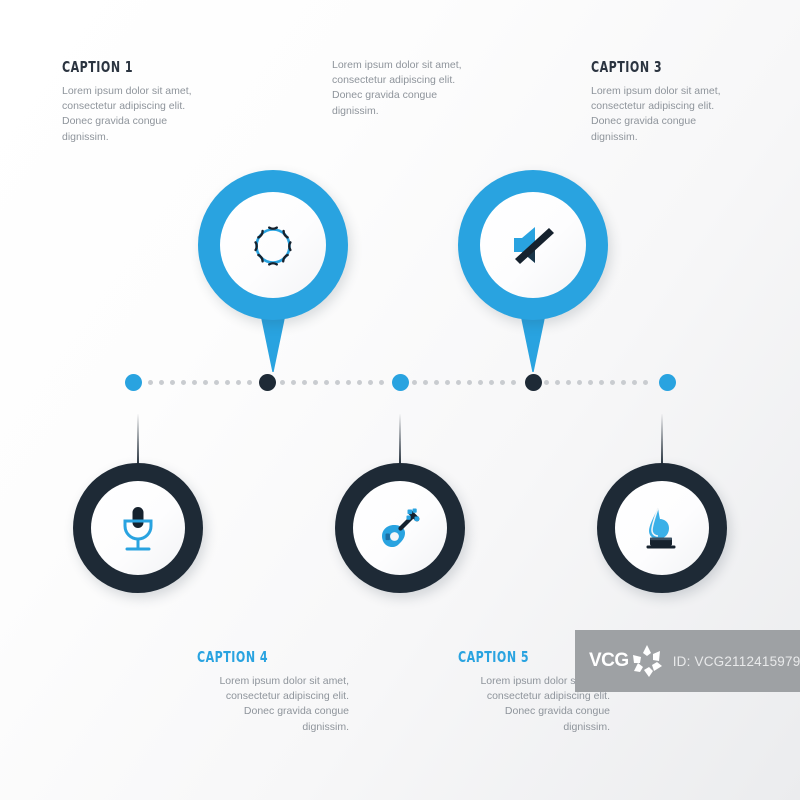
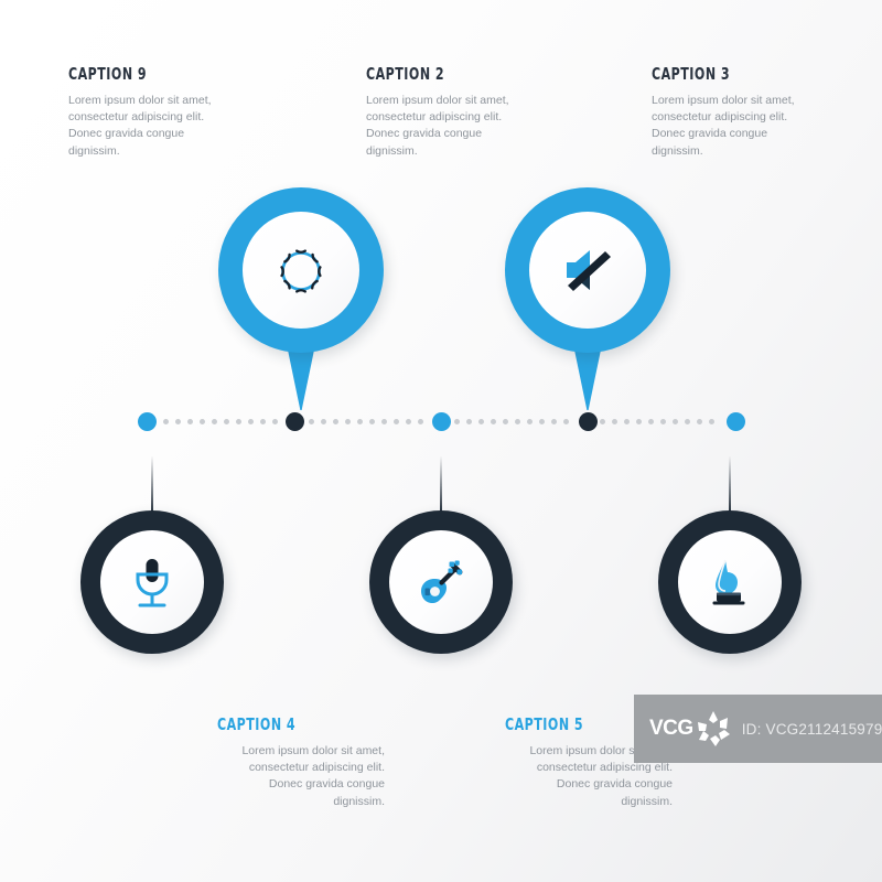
- CAPTION 1
+ CAPTION 9
  Lorem ipsum dolor sit amet, consectetur adipiscing elit. Donec gravida congue dignissim.
+ CAPTION 2
  Lorem ipsum dolor sit amet, consectetur adipiscing elit. Donec gravida congue dignissim.
  CAPTION 3
  Lorem ipsum dolor sit amet, consectetur adipiscing elit. Donec gravida congue dignissim.
  CAPTION 4
  Lorem ipsum dolor sit amet, consectetur adipiscing elit. Donec gravida congue dignissim.
  CAPTION 5
  Lorem ipsum dolor s consectetur adipiscing elit. Donec gravida congue dignissim.
  VCG
  ID: VCG2112415979
